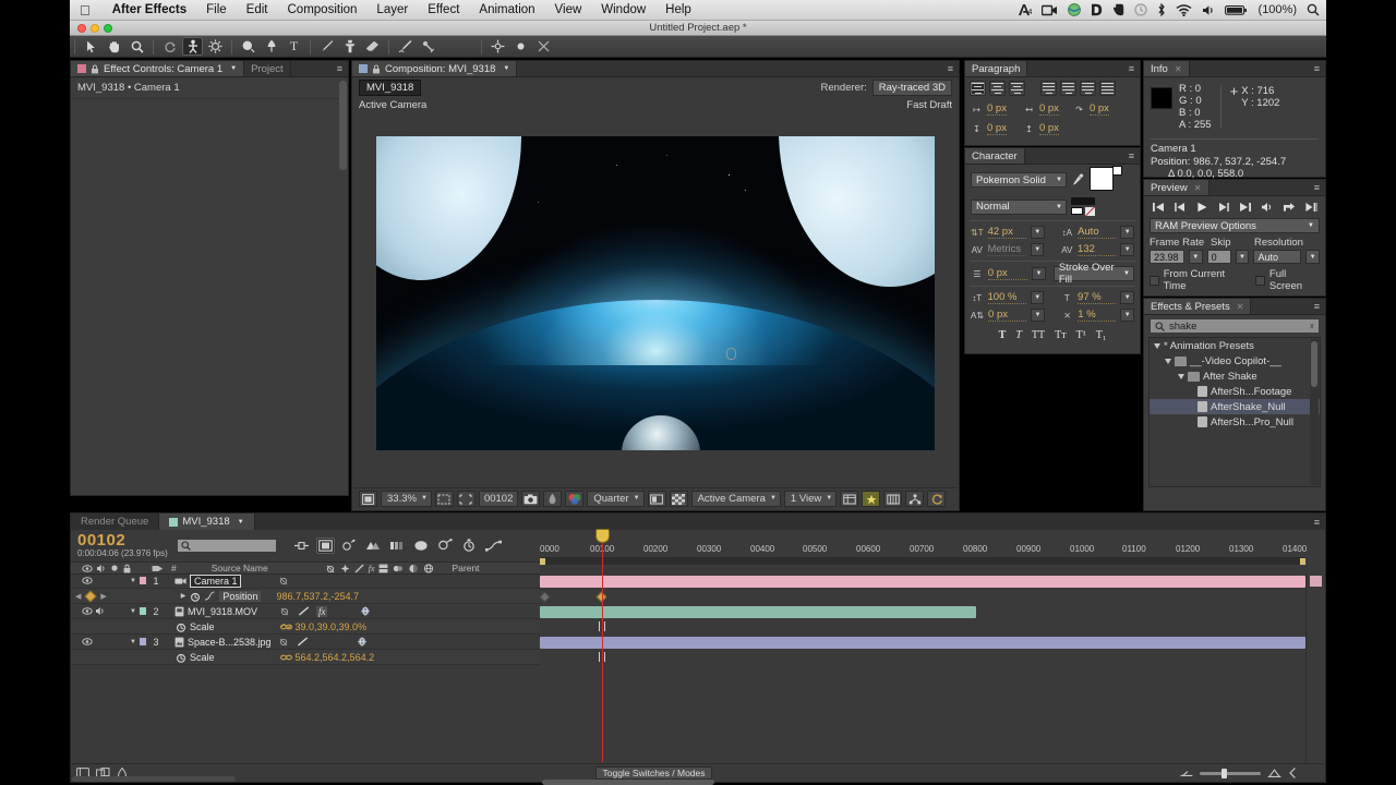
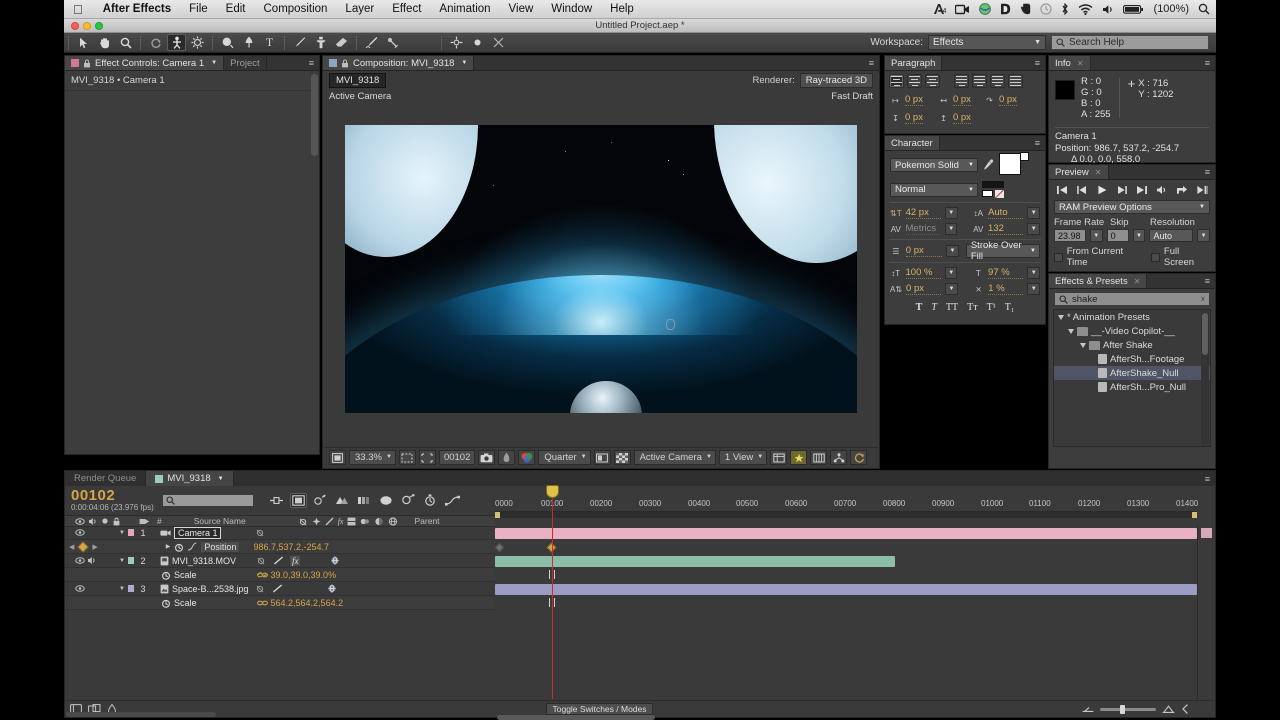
  
  After Effects
  File
  Edit
  Composition
  Layer
  Effect
  Animation
  View
  Window
  Help
  (100%)
  Untitled Project.aep *
  T
+ Workspace:
+ Effects
+ Search Help
  Effect Controls: Camera 1
  Project
  ≡
  MVI_9318 • Camera 1
  Composition: MVI_9318
  ≡
  MVI_9318
  Renderer:
  Ray-traced 3D
  Active Camera
  Fast Draft
  33.3%
  00102
  Quarter
  Active Camera
  1 View
  Paragraph
  ≡
  ↦
  0 px
  ↤
  0 px
  ↷
  0 px
  ↧
  0 px
  ↥
  0 px
  Character
  ≡
  Pokemon Solid
  Normal
  ⇅T
  42 px
  ↕A
  Auto
  AV
  Metrics
  AV
  132
  ☰
  0 px
  Stroke Over Fill
  ↕T
  100 %
  T
  97 %
  A⇅
  0 px
  ⨯
  1 %
  T
  T
  TT
  Tᴛ
  T¹
  T₁
  Info
  ✕
  ≡
  R : 0
  G : 0
  B : 0
  A : 255
  +
  X : 716
  Y : 1202
  Camera 1
  Position: 986.7, 537.2, -254.7
  Δ 0.0, 0.0, 558.0
  Preview
  ✕
  ≡
  RAM Preview Options
  Frame Rate
  Skip
  Resolution
  23.98
  0
  Auto
  From Current Time
  Full Screen
  Effects & Presets
  ✕
  ≡
  shake
  ☓
  * Animation Presets
  __-Video Copilot-__
  After Shake
  AfterSh...Footage
  AfterShake_Null
  AfterSh...Pro_Null
  Render Queue
  MVI_9318
  ≡
  00102
  0:00:04:06 (23.976 fps)
  0000
  0000
  00200
  00300
  00400
  00500
  00600
  00700
  00800
  00900
  01000
  01100
  01200
  01300
  01400
  #
  Source Name
  fx
  Parent
  1
  Camera 1
  Position
  986.7,537.2,-254.7
  2
  MVI_9318.MOV
  fx
  Scale
  39.0,39.0,39.0%
  3
  Space-B...2538.jpg
  Scale
  564.2,564.2,564.2
  Toggle Switches / Modes
